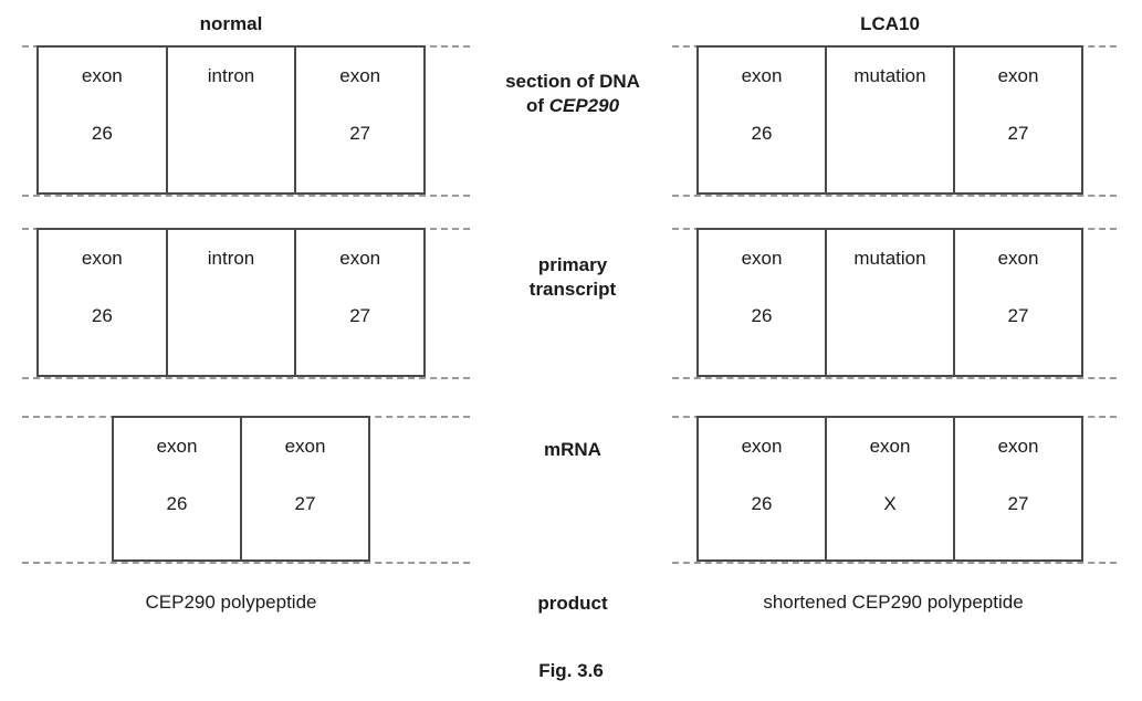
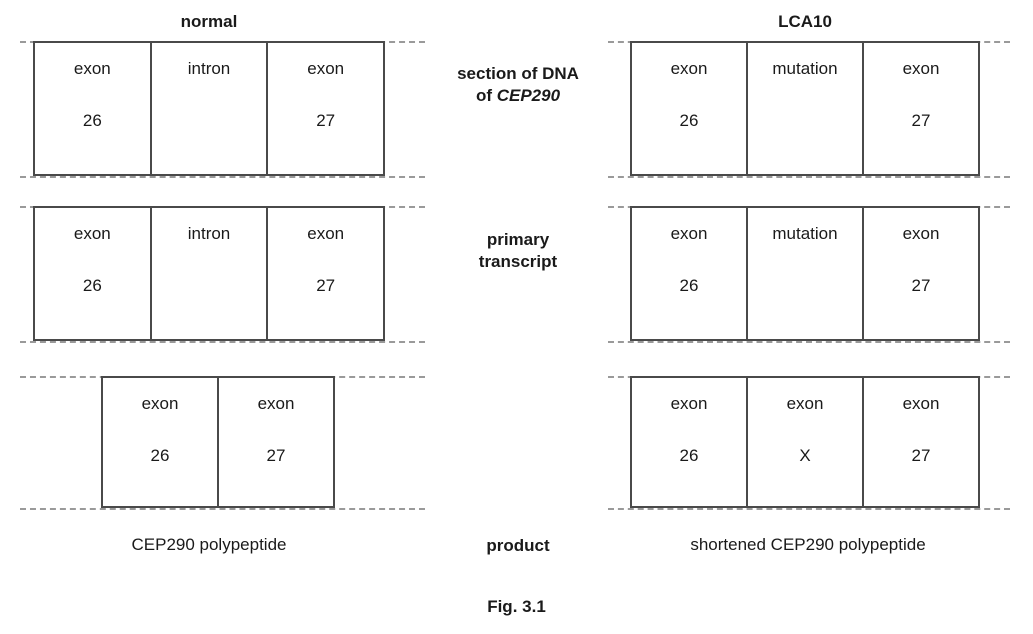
  normal
  LCA10
  exon
  26
  intron
  exon
  27
  section of DNA
  of CEP290
  exon
  26
  mutation
  exon
  27
  exon
  26
  intron
  exon
  27
  primary
  transcript
  exon
  26
  mutation
  exon
  27
  exon
  26
  exon
  27
- mRNA
  exon
  26
  exon
  X
  exon
  27
  CEP290 polypeptide
  product
  shortened CEP290 polypeptide
- Fig. 3.6
+ Fig. 3.1
